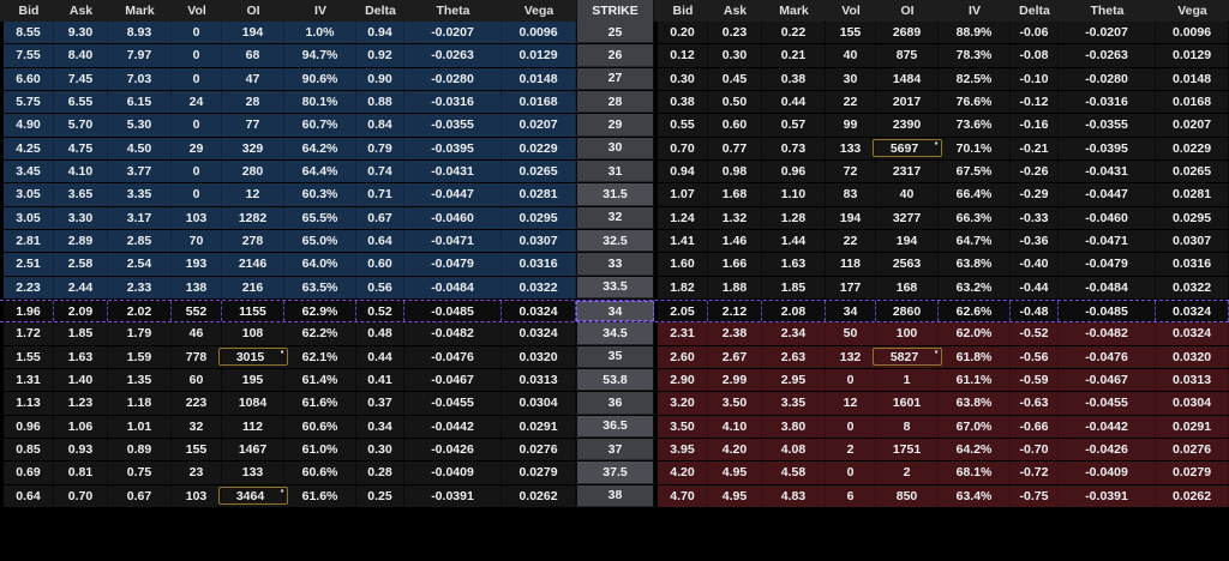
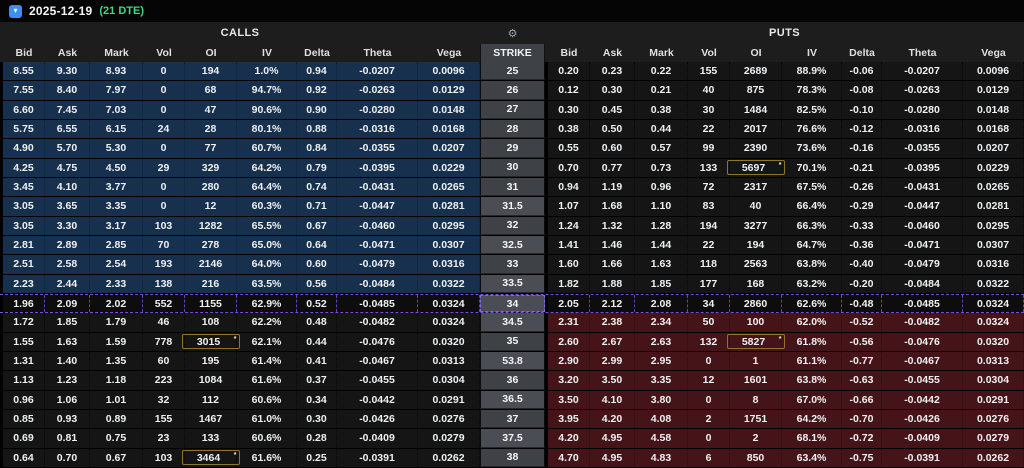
+ ▾
+ 2025-12-19
+ (21 DTE)
+ CALLS
+ ⚙
+ PUTS
  Bid
  Ask
  Mark
  Vol
  OI
  IV
  Delta
  Theta
  Vega
  STRIKE
  Bid
  Ask
  Mark
  Vol
  OI
  IV
  Delta
  Theta
  Vega
  8.55
  9.30
  8.93
  0
  194
  1.0%
  0.94
  -0.0207
  0.0096
  25
  0.20
  0.23
  0.22
  155
  2689
  88.9%
  -0.06
  -0.0207
  0.0096
  7.55
  8.40
  7.97
  0
  68
  94.7%
  0.92
  -0.0263
  0.0129
  26
  0.12
  0.30
  0.21
  40
  875
  78.3%
  -0.08
  -0.0263
  0.0129
  6.60
  7.45
  7.03
  0
  47
  90.6%
  0.90
  -0.0280
  0.0148
  27
  0.30
  0.45
  0.38
  30
  1484
  82.5%
  -0.10
  -0.0280
  0.0148
  5.75
  6.55
  6.15
  24
  28
  80.1%
  0.88
  -0.0316
  0.0168
  28
  0.38
  0.50
  0.44
  22
  2017
  76.6%
  -0.12
  -0.0316
  0.0168
  4.90
  5.70
  5.30
  0
  77
  60.7%
  0.84
  -0.0355
  0.0207
  29
  0.55
  0.60
  0.57
  99
  2390
  73.6%
  -0.16
  -0.0355
  0.0207
  4.25
  4.75
  4.50
  29
  329
  64.2%
  0.79
  -0.0395
  0.0229
  30
  0.70
  0.77
  0.73
  133
  5697
  70.1%
  -0.21
  -0.0395
  0.0229
  3.45
  4.10
  3.77
  0
  280
  64.4%
  0.74
  -0.0431
  0.0265
  31
  0.94
- 0.98
+ 1.19
  0.96
  72
  2317
  67.5%
  -0.26
  -0.0431
  0.0265
  3.05
  3.65
  3.35
  0
  12
  60.3%
  0.71
  -0.0447
  0.0281
  31.5
  1.07
  1.68
  1.10
  83
  40
  66.4%
  -0.29
  -0.0447
  0.0281
  3.05
  3.30
  3.17
  103
  1282
  65.5%
  0.67
  -0.0460
  0.0295
  32
  1.24
  1.32
  1.28
  194
  3277
  66.3%
  -0.33
  -0.0460
  0.0295
  2.81
  2.89
  2.85
  70
  278
  65.0%
  0.64
  -0.0471
  0.0307
  32.5
  1.41
  1.46
  1.44
  22
  194
  64.7%
  -0.36
  -0.0471
  0.0307
  2.51
  2.58
  2.54
  193
  2146
  64.0%
  0.60
  -0.0479
  0.0316
  33
  1.60
  1.66
  1.63
  118
  2563
  63.8%
  -0.40
  -0.0479
  0.0316
  2.23
  2.44
  2.33
  138
  216
  63.5%
  0.56
  -0.0484
  0.0322
  33.5
  1.82
  1.88
  1.85
  177
  168
  63.2%
- -0.44
+ -0.20
  -0.0484
  0.0322
  1.96
  2.09
  2.02
  552
  1155
  62.9%
  0.52
  -0.0485
  0.0324
  34
  2.05
  2.12
  2.08
  34
  2860
  62.6%
  -0.48
  -0.0485
  0.0324
  1.72
  1.85
  1.79
  46
  108
  62.2%
  0.48
  -0.0482
  0.0324
  34.5
  2.31
  2.38
  2.34
  50
  100
  62.0%
  -0.52
  -0.0482
  0.0324
  1.55
  1.63
  1.59
  778
  3015
  62.1%
  0.44
  -0.0476
  0.0320
  35
  2.60
  2.67
  2.63
  132
  5827
  61.8%
  -0.56
  -0.0476
  0.0320
  1.31
  1.40
  1.35
  60
  195
  61.4%
  0.41
  -0.0467
  0.0313
  53.8
  2.90
  2.99
  2.95
  0
  1
  61.1%
- -0.59
+ -0.77
  -0.0467
  0.0313
  1.13
  1.23
  1.18
  223
  1084
  61.6%
  0.37
  -0.0455
  0.0304
  36
  3.20
  3.50
  3.35
  12
  1601
  63.8%
  -0.63
  -0.0455
  0.0304
  0.96
  1.06
  1.01
  32
  112
  60.6%
  0.34
  -0.0442
  0.0291
  36.5
  3.50
  4.10
  3.80
  0
  8
  67.0%
  -0.66
  -0.0442
  0.0291
  0.85
  0.93
  0.89
  155
  1467
  61.0%
  0.30
  -0.0426
  0.0276
  37
  3.95
  4.20
  4.08
  2
  1751
  64.2%
  -0.70
  -0.0426
  0.0276
  0.69
  0.81
  0.75
  23
  133
  60.6%
  0.28
  -0.0409
  0.0279
  37.5
  4.20
  4.95
  4.58
  0
  2
  68.1%
  -0.72
  -0.0409
  0.0279
  0.64
  0.70
  0.67
  103
  3464
  61.6%
  0.25
  -0.0391
  0.0262
  38
  4.70
  4.95
  4.83
  6
  850
  63.4%
  -0.75
  -0.0391
  0.0262
